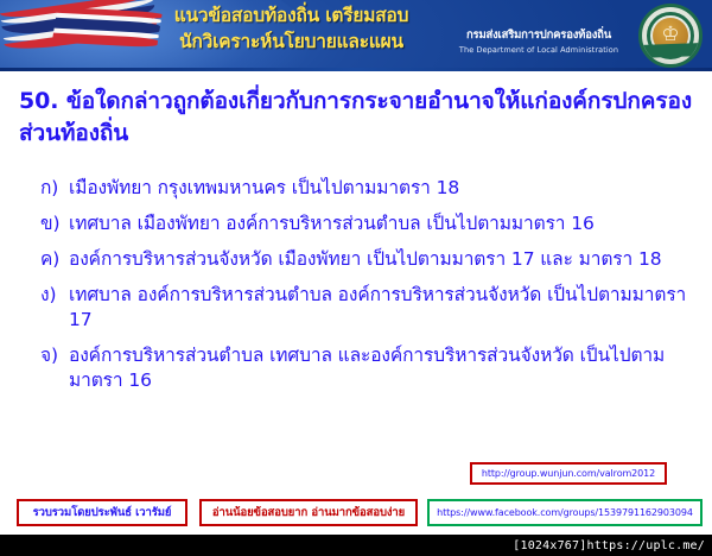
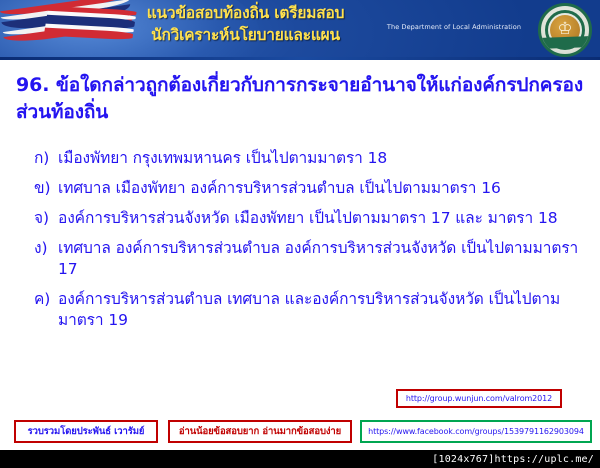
  แนวข้อสอบท้องถิ่น เตรียมสอบ
  นักวิเคราะห์นโยบายและแผน
- กรมส่งเสริมการปกครองท้องถิ่น
  The Department of Local Administration
  ♔
- 50. ข้อใดกล่าวถูกต้องเกี่ยวกับการกระจายอำนาจให้แก่องค์กรปกครองส่วนท้องถิ่น
+ 96. ข้อใดกล่าวถูกต้องเกี่ยวกับการกระจายอำนาจให้แก่องค์กรปกครองส่วนท้องถิ่น
  ก)
  เมืองพัทยา กรุงเทพมหานคร เป็นไปตามมาตรา 18
  ข)
  เทศบาล เมืองพัทยา องค์การบริหารส่วนตำบล เป็นไปตามมาตรา 16
- ค)
+ จ)
  องค์การบริหารส่วนจังหวัด เมืองพัทยา เป็นไปตามมาตรา 17 และ มาตรา 18
  ง)
  เทศบาล องค์การบริหารส่วนตำบล องค์การบริหารส่วนจังหวัด เป็นไปตามมาตรา 17
- จ)
+ ค)
- องค์การบริหารส่วนตำบล เทศบาล และองค์การบริหารส่วนจังหวัด เป็นไปตามมาตรา 16
+ องค์การบริหารส่วนตำบล เทศบาล และองค์การบริหารส่วนจังหวัด เป็นไปตามมาตรา 19
  http://group.wunjun.com/valrom2012
  รวบรวมโดยประพันธ์ เวารัมย์
  อ่านน้อยข้อสอบยาก อ่านมากข้อสอบง่าย
  https://www.facebook.com/groups/1539791162903094
  [1024x767]https://uplc.me/
